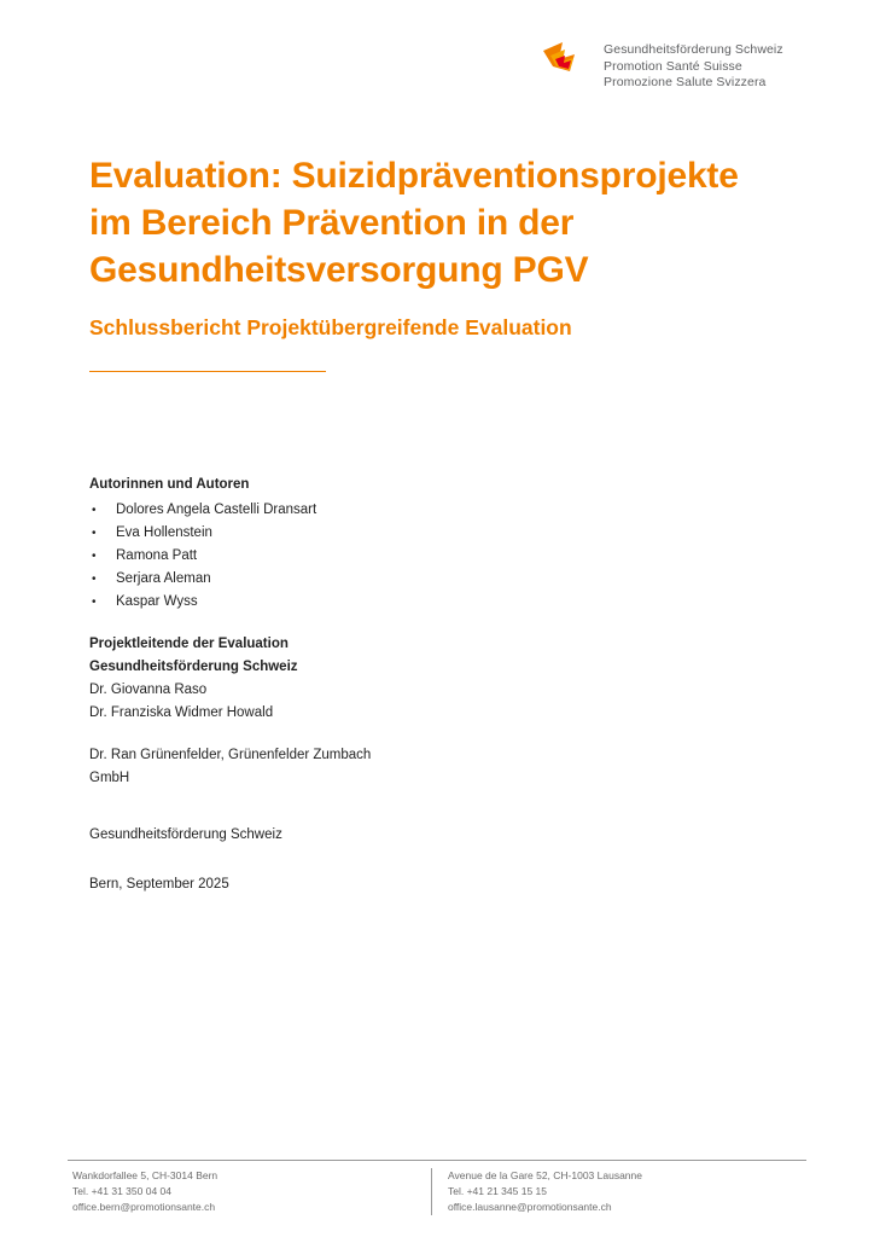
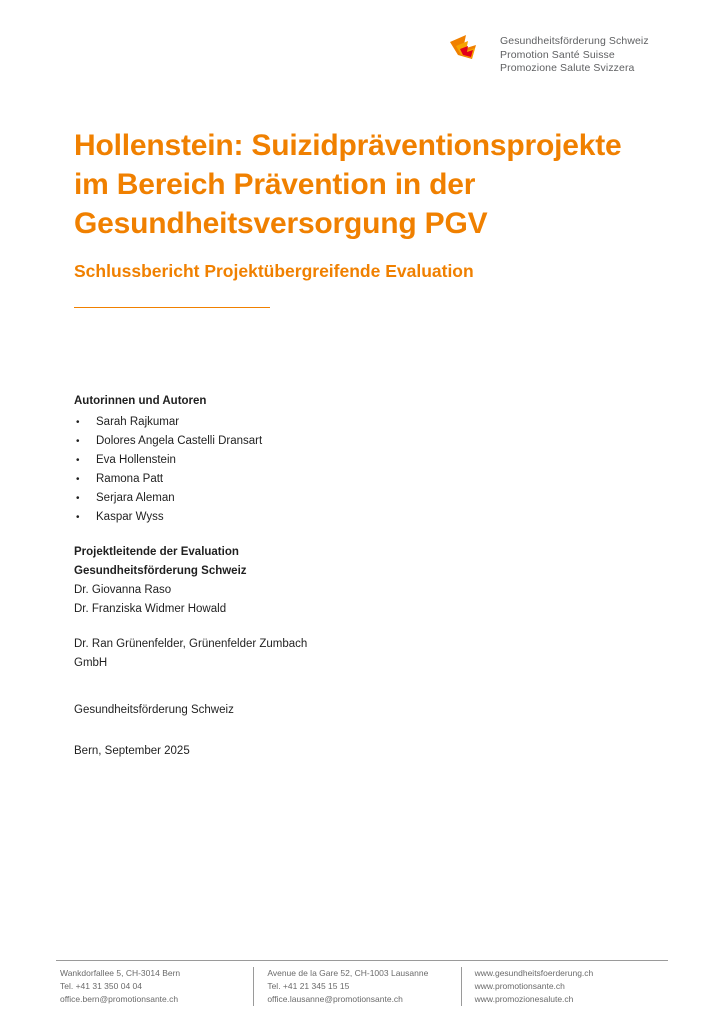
  Gesundheitsförderung Schweiz
  Promotion Santé Suisse
  Promozione Salute Svizzera
- Evaluation: Suizidpräventionsprojekte im Bereich Prävention in der Gesundheitsversorgung PGV
+ Hollenstein: Suizidpräventionsprojekte im Bereich Prävention in der Gesundheitsversorgung PGV
  Schlussbericht Projektübergreifende Evaluation
  Autorinnen und Autoren
+ Sarah Rajkumar
  Dolores Angela Castelli Dransart
  Eva Hollenstein
  Ramona Patt
  Serjara Aleman
  Kaspar Wyss
  Projektleitende der Evaluation
  Gesundheitsförderung Schweiz
  Dr. Giovanna Raso
  Dr. Franziska Widmer Howald
  Dr. Ran Grünenfelder, Grünenfelder Zumbach
  GmbH
  Gesundheitsförderung Schweiz
  Bern, September 2025
  Wankdorfallee 5, CH-3014 Bern
  Tel. +41 31 350 04 04
  office.bern@promotionsante.ch
  Avenue de la Gare 52, CH-1003 Lausanne
  Tel. +41 21 345 15 15
  office.lausanne@promotionsante.ch
+ www.gesundheitsfoerderung.ch
+ www.promotionsante.ch
+ www.promozionesalute.ch
